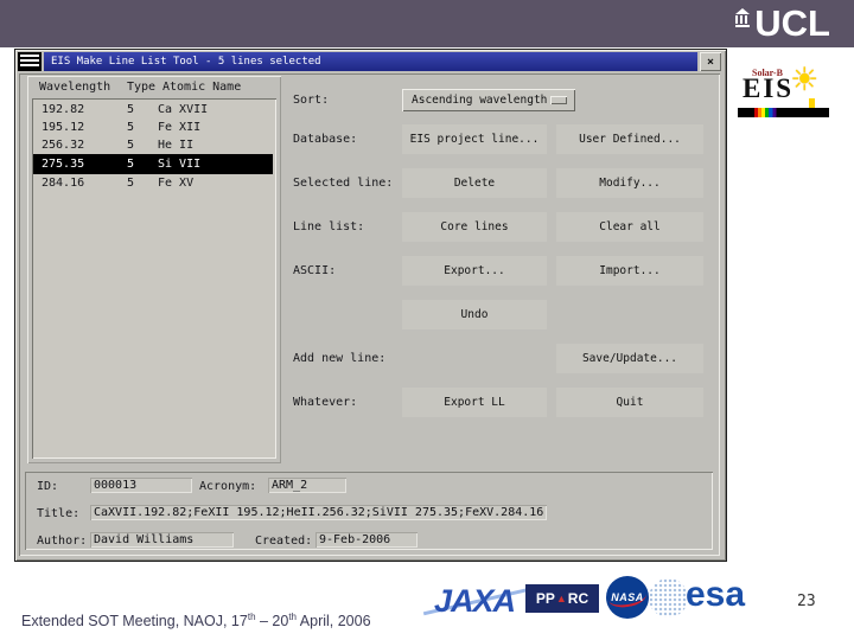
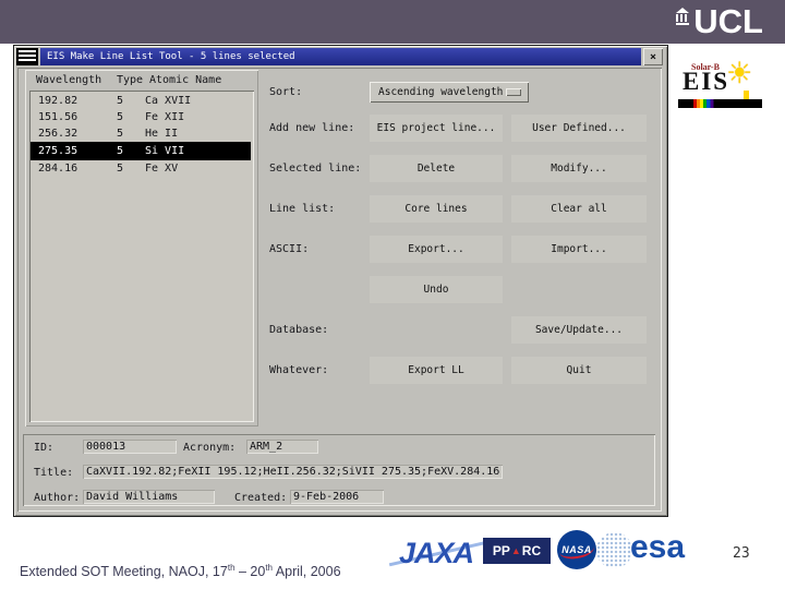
  UCL
  EIS Make Line List Tool - 5 lines selected
  ×
  Wavelength
  Type
  Atomic Name
  192.82
  5
  Ca XVII
- 195.12
+ 151.56
  5
  Fe XII
  256.32
  5
  He II
  275.35
  5
  Si VII
  284.16
  5
  Fe XV
  Sort:
  Ascending wavelength
- Database:
+ Add new line:
  EIS project line...
  User Defined...
  Selected line:
  Delete
  Modify...
  Line list:
  Core lines
  Clear all
  ASCII:
  Export...
  Import...
  Undo
- Add new line:
+ Database:
  Save/Update...
  Whatever:
  Export LL
  Quit
  ID:
  000013
  Acronym:
  ARM_2
  Title:
  CaXVII.192.82;FeXII 195.12;HeII.256.32;SiVII 275.35;FeXV.284.16
  Author:
  David Williams
  Created:
  9-Feb-2006
  Solar-B
  EIS
  ☀
  JAXA
  PP
  ▲
  RC
  NASA
  esa
  23
  Extended SOT Meeting, NAOJ, 17th – 20th April, 2006
